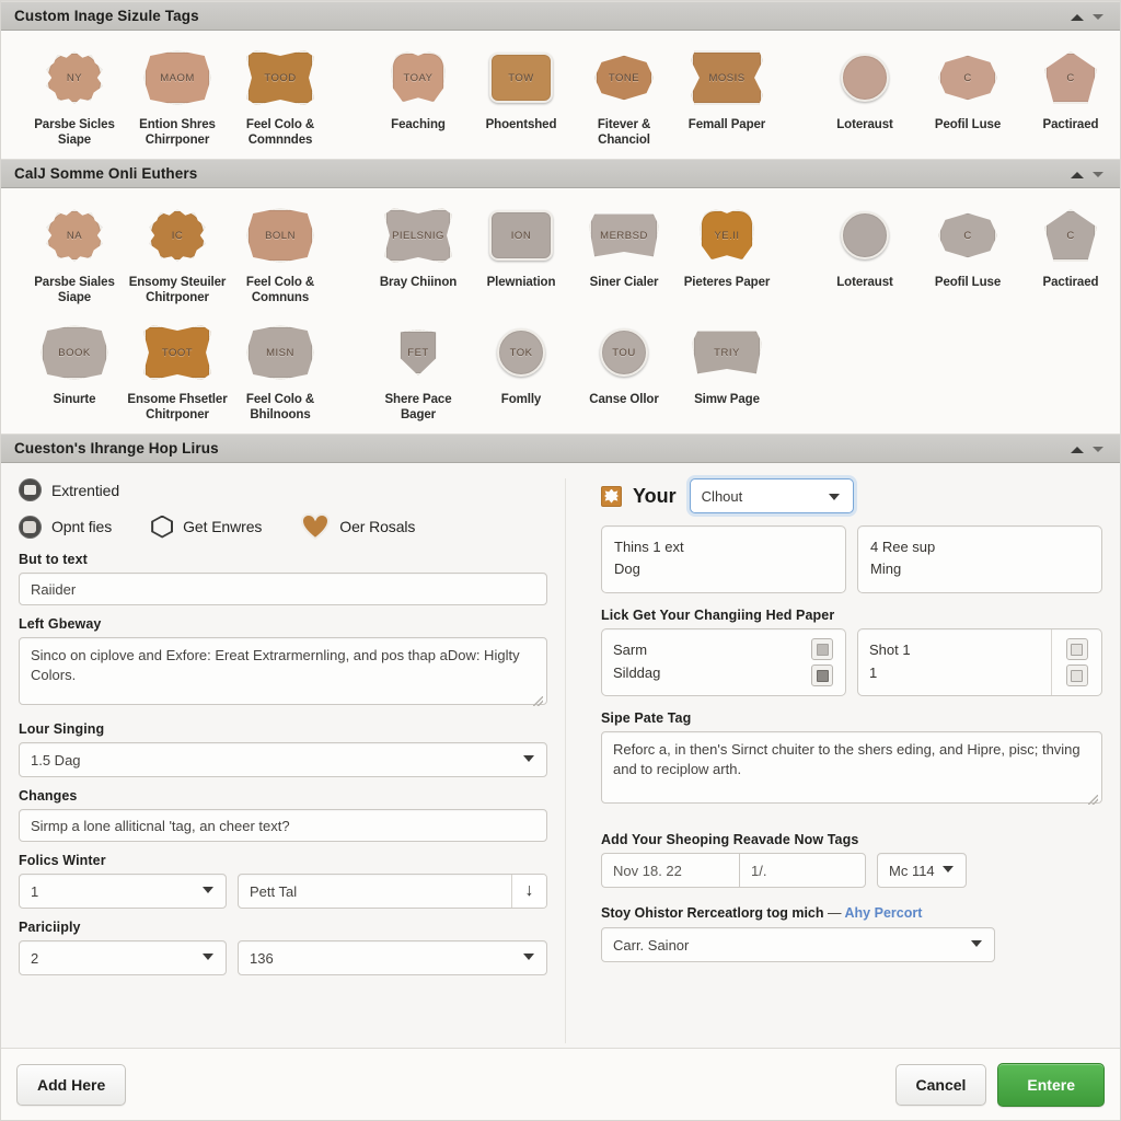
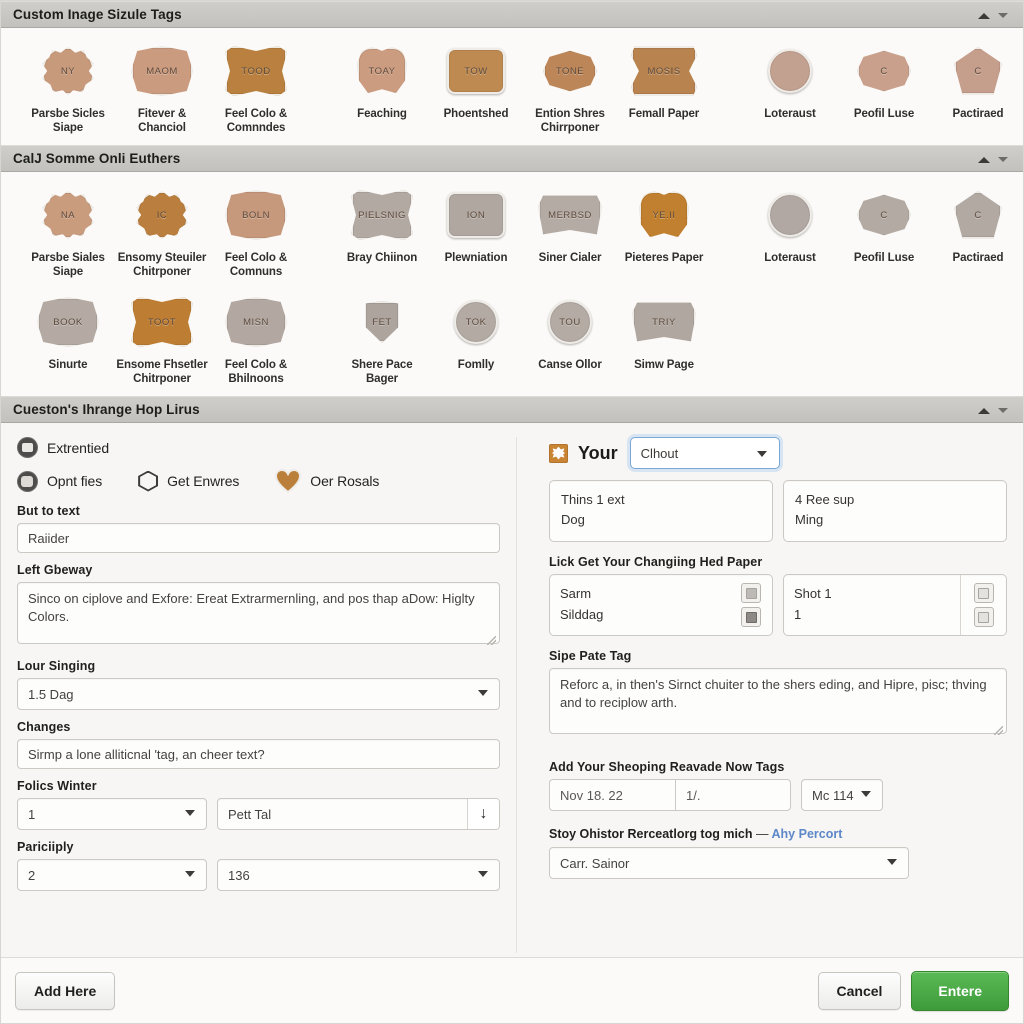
  Custom Inage Sizule Tags
  NY
  Parsbe Sicles Siape
  MAOM
- Ention Shres Chirrponer
+ Fitever & Chanciol
  TOOD
  Feel Colo & Comnndes
  TOAY
  Feaching
  TOW
  Phoentshed
  TONE
- Fitever & Chanciol
+ Ention Shres Chirrponer
  MOSIS
  Femall Paper
  Loteraust
  C
  Peofil Luse
  C
  Pactiraed
  CalJ Somme Onli Euthers
  NA
  Parsbe Siales Siape
  IC
  Ensomy Steuiler Chitrponer
  BOLN
  Feel Colo & Comnuns
  PIELSNIG
  Bray Chiinon
  ION
  Plewniation
  MERBSD
  Siner Cialer
  YE.II
  Pieteres Paper
  Loteraust
  C
  Peofil Luse
  C
  Pactiraed
  BOOK
  Sinurte
  TOOT
  Ensome Fhsetler Chitrponer
  MISN
  Feel Colo & Bhilnoons
  FET
  Shere Pace Bager
  TOK
  Fomlly
  TOU
  Canse Ollor
  TRIY
  Simw Page
  Cueston's Ihrange Hop Lirus
  Extrentied
  Opnt fies
  Get Enwres
  Oer Rosals
  But to text
  Raiider
  Left Gbeway
  Lour Singing
  1.5 Dag
  Changes
  Sirmp a lone alliticnal 'tag, an cheer text?
  Folics Winter
  1
  Pett Tal
  ↓
  Pariciiply
  2
  136
  Your
  Clhout
  Thins 1 ext
  Dog
  4 Ree sup
  Ming
  Lick Get Your Changiing Hed Paper
  Sarm
  Silddag
  Shot 1
  1
  Sipe Pate Tag
  Add Your Sheoping Reavade Now Tags
  Nov 18. 22
  1/.
  Mc 114
  Stoy Ohistor Rerceatlorg tog mich — Ahy Percort
  Carr. Sainor
  Add Here
  Cancel
  Entere
